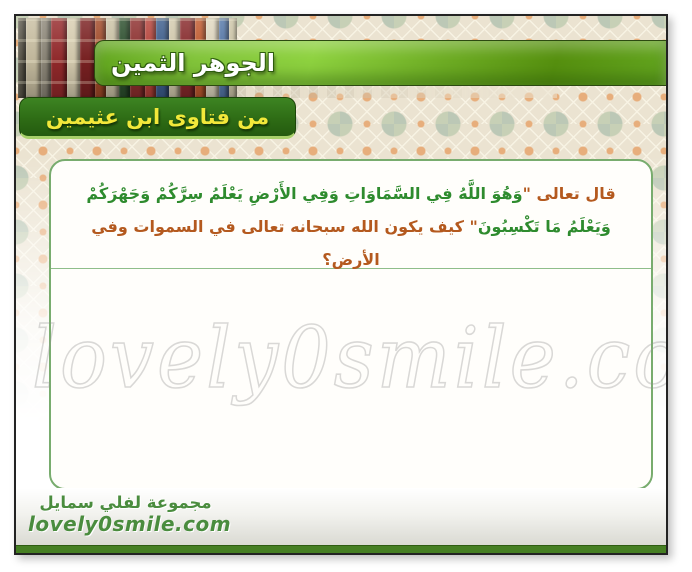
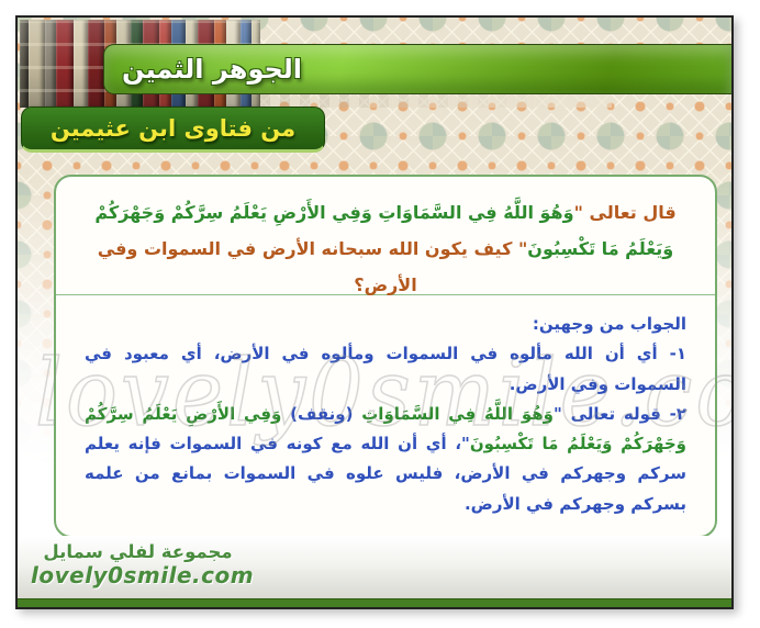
  الجوهر الثمين
  من فتاوى ابن عثيمين
- قال تعالى "وَهُوَ اللَّهُ فِي السَّمَاوَاتِ وَفِي الأَرْضِ يَعْلَمُ سِرَّكُمْ وَجَهْرَكُمْ وَيَعْلَمُ مَا تَكْسِبُونَ" كيف يكون الله سبحانه تعالى في السموات وفي الأرض؟
+ قال تعالى "وَهُوَ اللَّهُ فِي السَّمَاوَاتِ وَفِي الأَرْضِ يَعْلَمُ سِرَّكُمْ وَجَهْرَكُمْ وَيَعْلَمُ مَا تَكْسِبُونَ" كيف يكون الله سبحانه الأرض في السموات وفي الأرض؟
+ الجواب من وجهين:
+ ١- أي أن الله مألوه في السموات ومألوه في الأرض، أي معبود في السموات وفي الأرض.
+ ٢- قوله تعالى "وَهُوَ اللَّهُ فِي السَّمَاوَاتِ (ونقف) وَفِي الأَرْضِ يَعْلَمُ سِرَّكُمْ وَجَهْرَكُمْ وَيَعْلَمُ مَا تَكْسِبُونَ"، أي أن الله مع كونه في السموات فإنه يعلم سركم وجهركم في الأرض، فليس علوه في السموات بمانع من علمه بسركم وجهركم في الأرض.
  lovely0smile.co
  مجموعة لفلي سمايل
  lovely0smile.com
